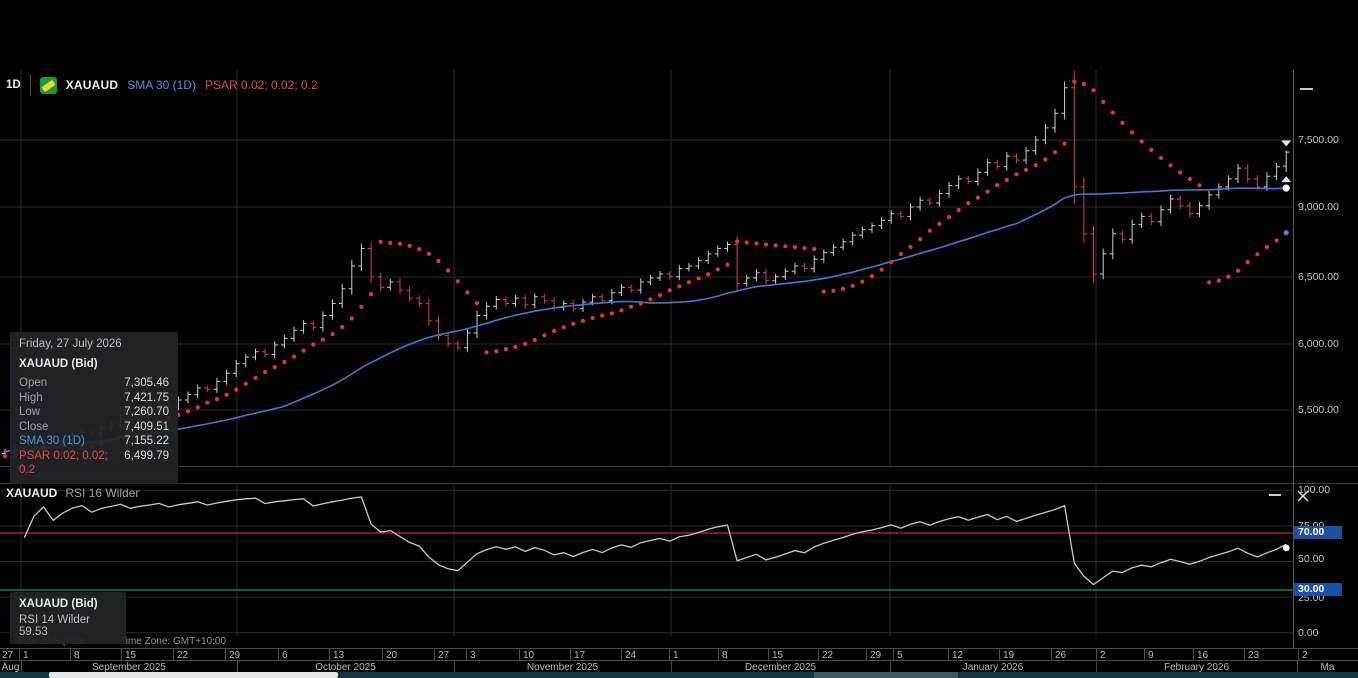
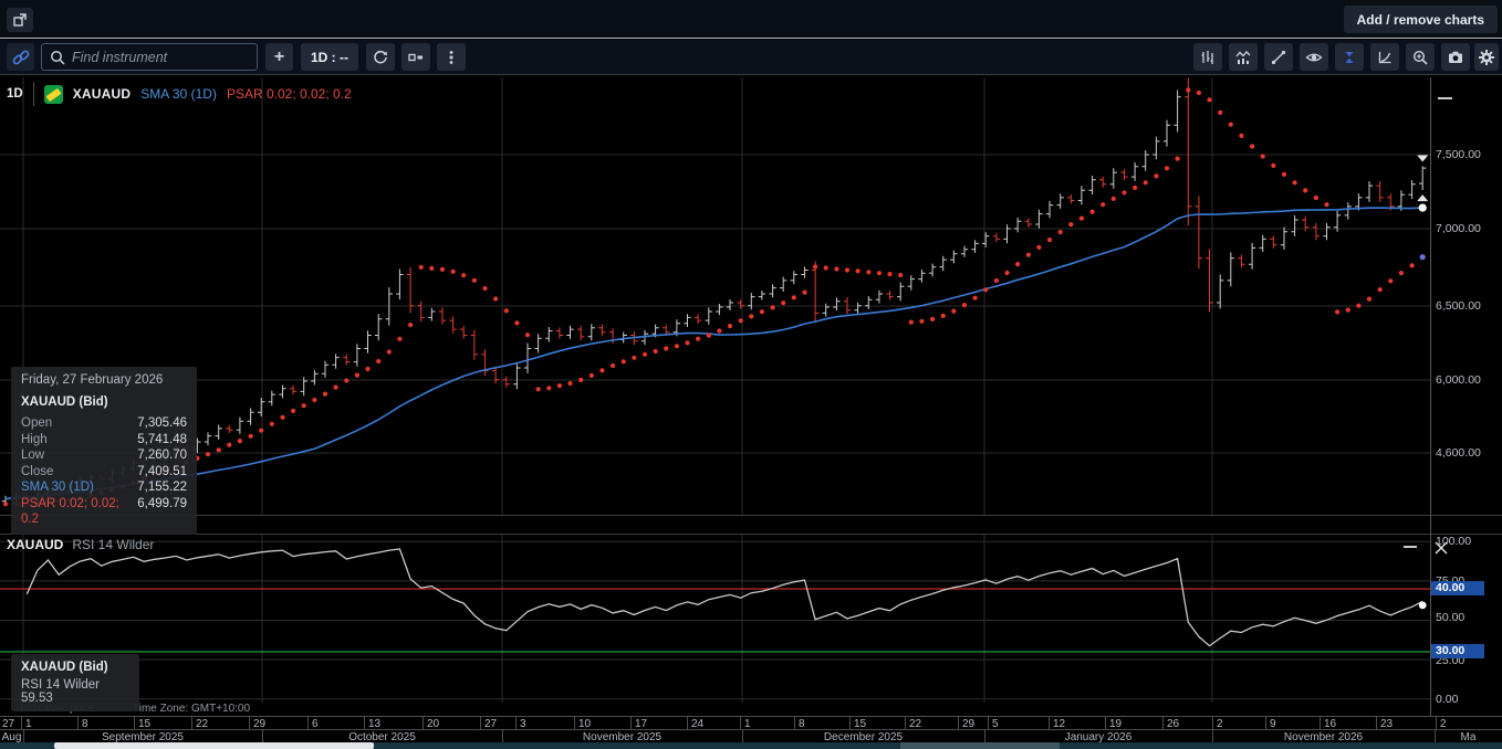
+ Add / remove charts
+ Find instrument
+ +
+ 1D : --
  1D
  XAUAUD
  SMA 30 (1D)
  PSAR 0.02; 0.02; 0.2
- Friday, 27 July 2026
+ Friday, 27 February 2026
  XAUAUD (Bid)
  Open
  7,305.46
  High
- 7,421.75
+ 5,741.48
  Low
  7,260.70
  Close
  7,409.51
  SMA 30 (1D)
  7,155.22
  PSAR 0.02; 0.02; 0.2
  6,499.79
  XAUAUD
- RSI 16 Wilder
+ RSI 14 Wilder
  XAUAUD (Bid)
  RSI 14 Wilder 59.53
  7,500.00
- 9,000.00
+ 7,000.00
  6,500.00
  6,000.00
- 5,500.00
+ 4,600.00
  100.00
  50.00
  25.00
  0.00
- 70.00
+ 40.00
  30.00
  ime Zone: GMT+10:00
  27
  1
  8
  15
  22
  29
  6
  13
  20
  27
  3
  10
  17
  24
  1
  8
  15
  22
  29
  5
  12
  19
  26
  2
  9
  16
  23
  2
  Aug
  September 2025
  October 2025
  November 2025
  December 2025
  January 2026
- February 2026
+ November 2026
  Ma
